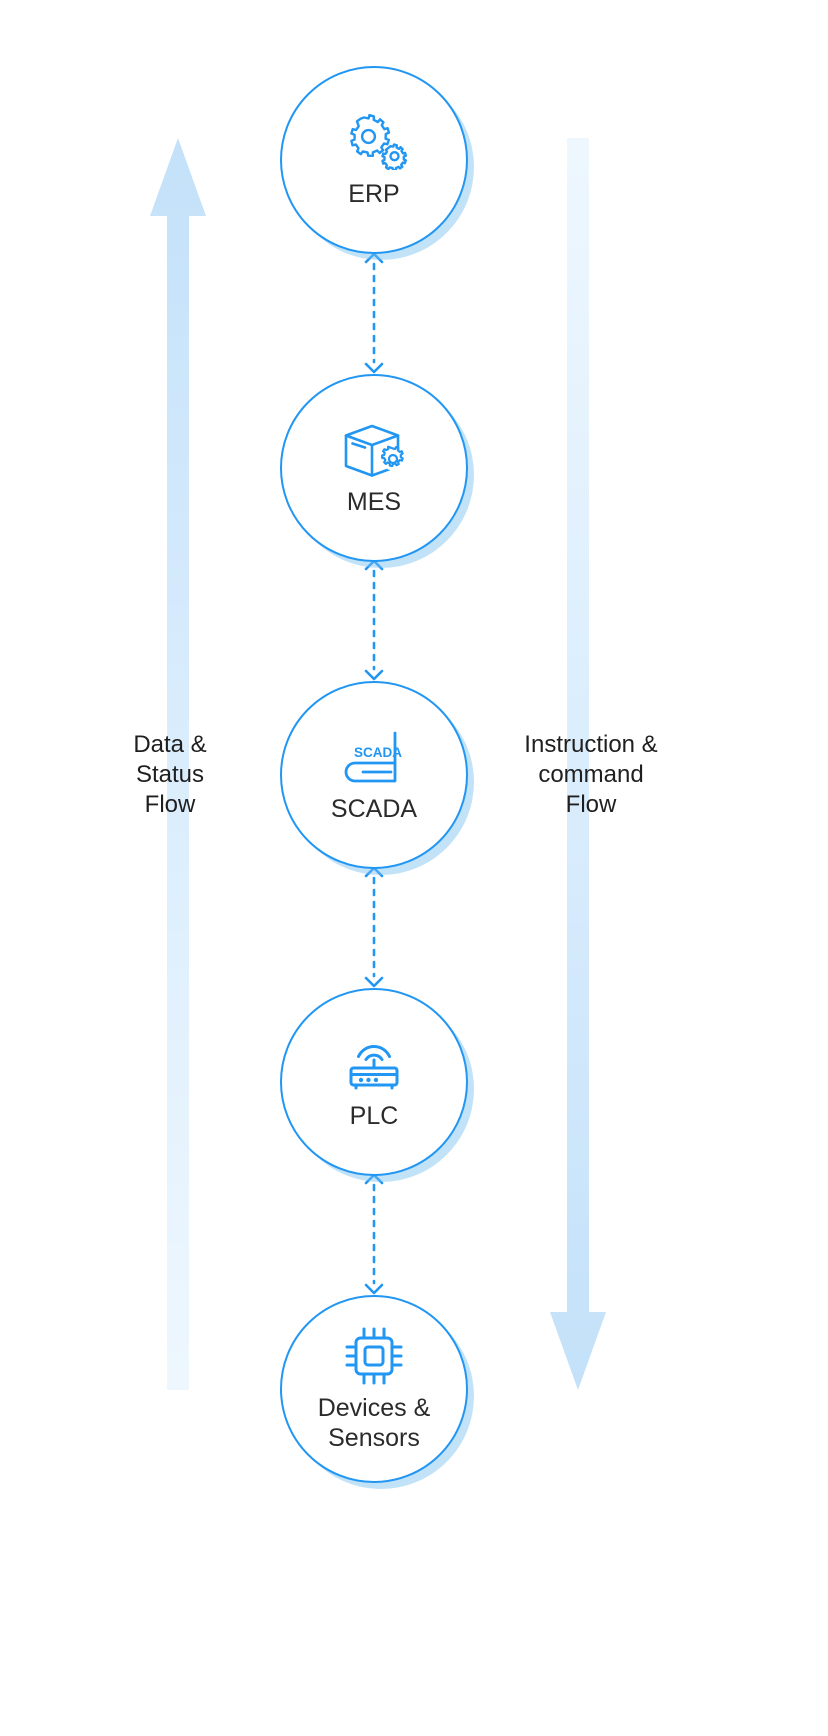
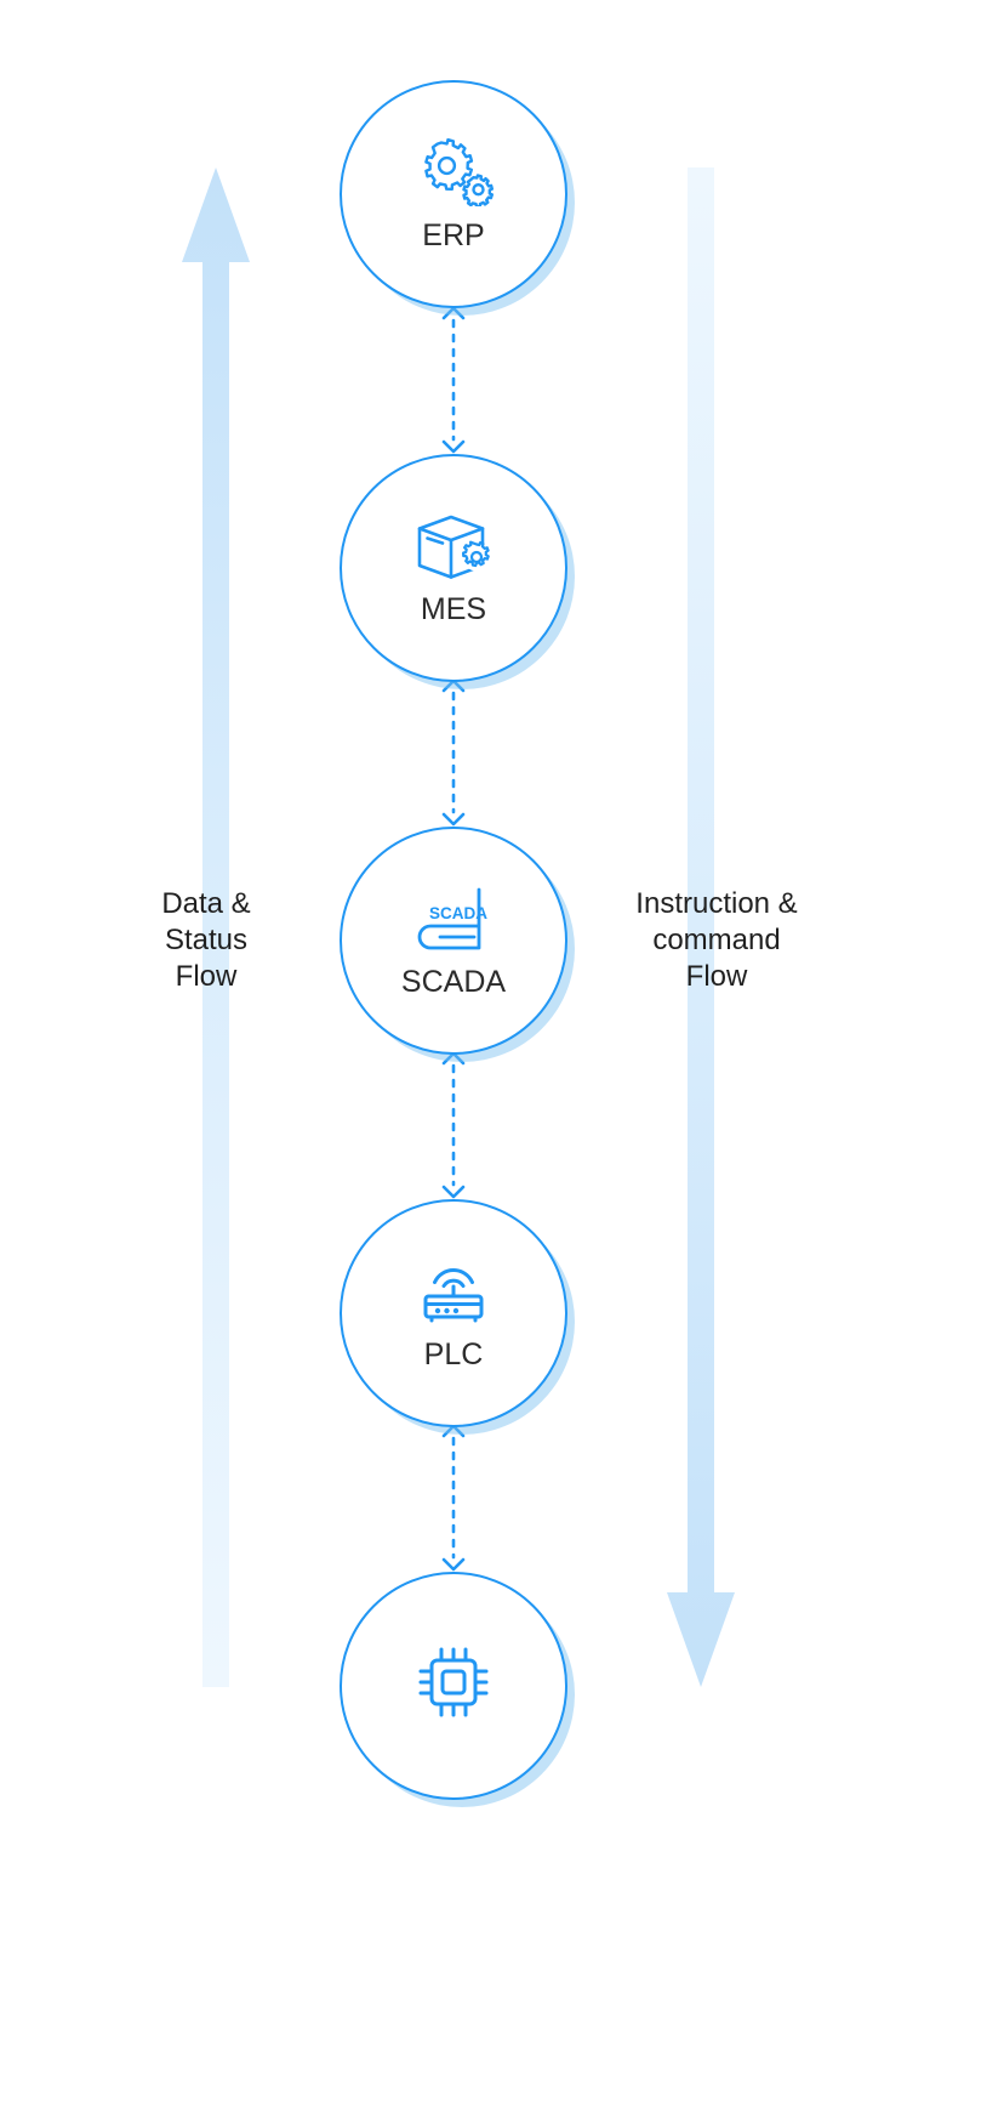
  Data &
  Status
  Flow
  Instruction &
  command
  Flow
  ERP
  MES
  SCADA
  SCADA
  PLC
- Devices &
- Sensors
